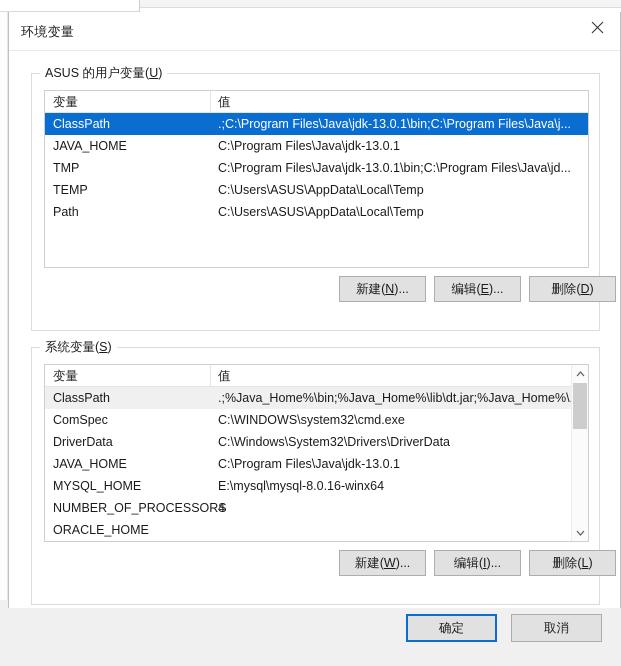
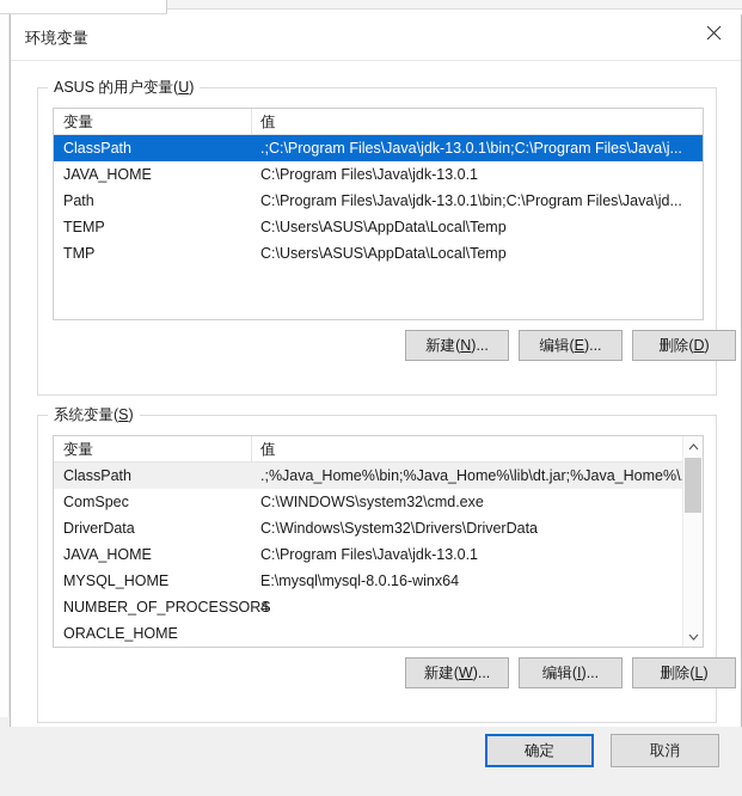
  环境变量
  ASUS 的用户变量(U)
  变量
  值
  ClassPath
  .;C:\Program Files\Java\jdk-13.0.1\bin;C:\Program Files\Java\j...
  JAVA_HOME
  C:\Program Files\Java\jdk-13.0.1
- TMP
+ Path
  C:\Program Files\Java\jdk-13.0.1\bin;C:\Program Files\Java\jd...
  TEMP
  C:\Users\ASUS\AppData\Local\Temp
- Path
+ TMP
  C:\Users\ASUS\AppData\Local\Temp
  新建(
  N
  )...
  编辑(
  E
  )...
  删除(
  D
  )
  系统变量(S)
  变量
  值
  ClassPath
  .;%Java_Home%\bin;%Java_Home%\lib\dt.jar;%Java_Home%\
  ComSpec
  C:\WINDOWS\system32\cmd.exe
  DriverData
  C:\Windows\System32\Drivers\DriverData
  JAVA_HOME
  C:\Program Files\Java\jdk-13.0.1
  MYSQL_HOME
  E:\mysql\mysql-8.0.16-winx64
  NUMBER_OF_PROCESSORS
  4
  ORACLE_HOME
  新建(
  W
  )...
  编辑(
  I
  )...
  删除(
  L
  )
  确定
  取消
